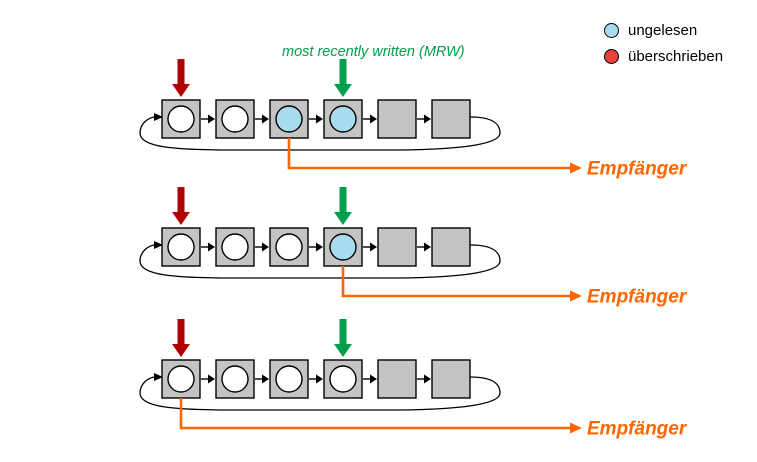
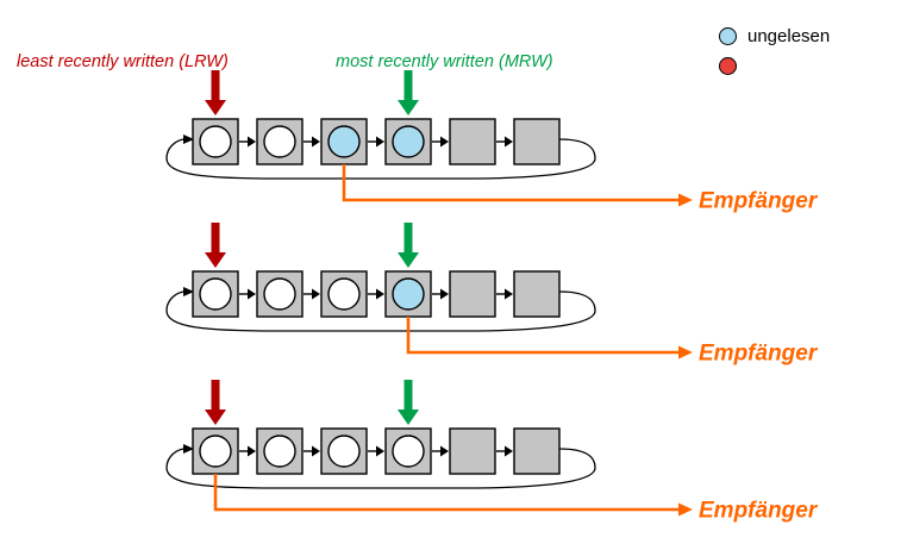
  Empfänger
  Empfänger
  Empfänger
+ least recently written (LRW)
  most recently written (MRW)
  ungelesen
- überschrieben
